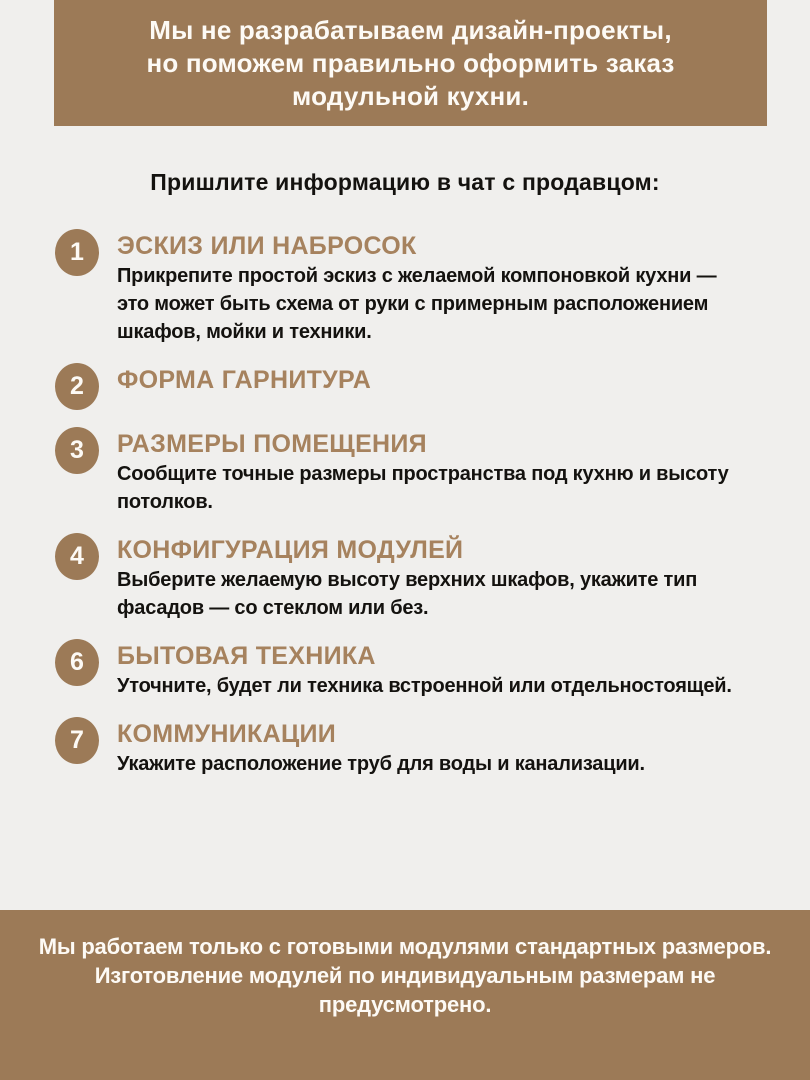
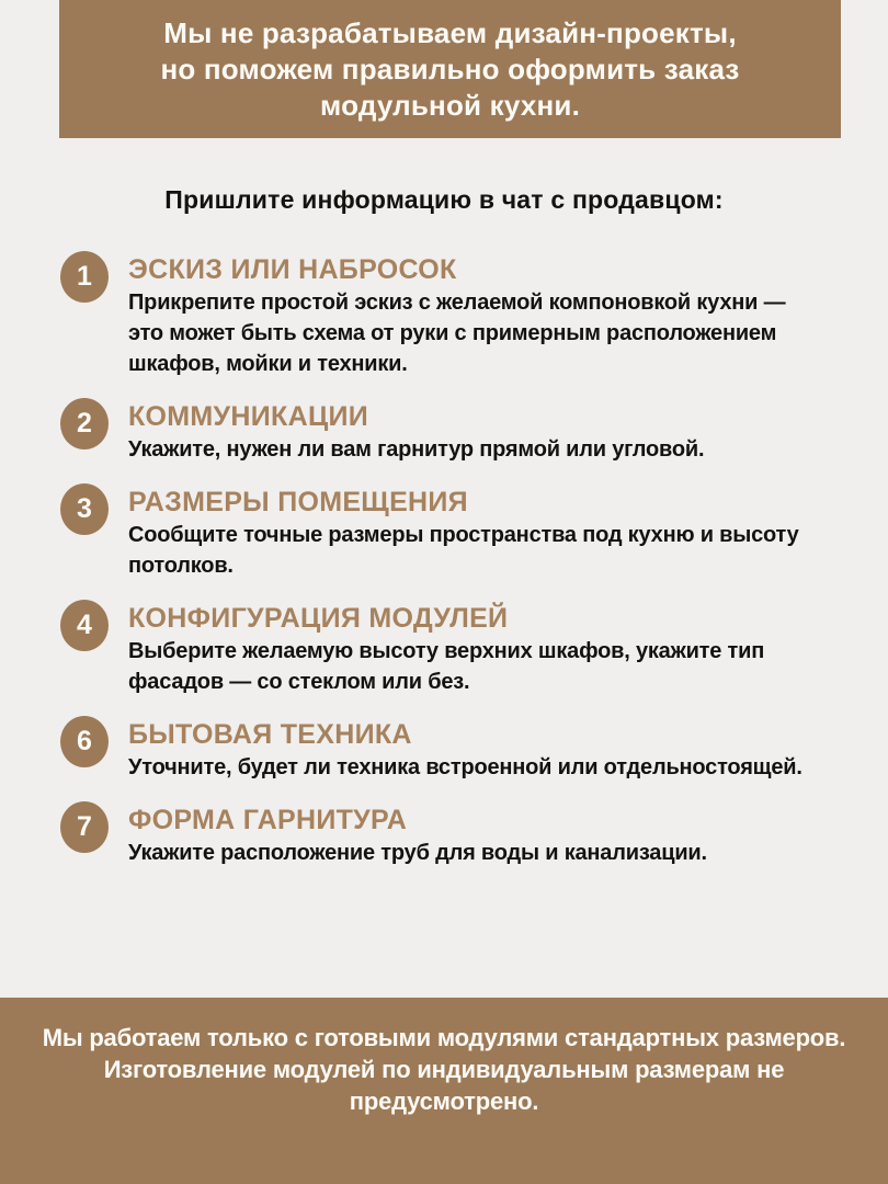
  Мы не разрабатываем дизайн-проекты,
  но поможем правильно оформить заказ
  модульной кухни.
  Пришлите информацию в чат с продавцом:
  1
  ЭСКИЗ ИЛИ НАБРОСОК
  Прикрепите простой эскиз с желаемой компоновкой кухни —
  это может быть схема от руки с примерным расположением
  шкафов, мойки и техники.
  2
- ФОРМА ГАРНИТУРА
+ КОММУНИКАЦИИ
+ Укажите, нужен ли вам гарнитур прямой или угловой.
  3
  РАЗМЕРЫ ПОМЕЩЕНИЯ
  Сообщите точные размеры пространства под кухню и высоту
  потолков.
  4
  КОНФИГУРАЦИЯ МОДУЛЕЙ
  Выберите желаемую высоту верхних шкафов, укажите тип
  фасадов — со стеклом или без.
  6
  БЫТОВАЯ ТЕХНИКА
  Уточните, будет ли техника встроенной или отдельностоящей.
  7
- КОММУНИКАЦИИ
+ ФОРМА ГАРНИТУРА
  Укажите расположение труб для воды и канализации.
  Мы работаем только с готовыми модулями стандартных размеров.
  Изготовление модулей по индивидуальным размерам не
  предусмотрено.
